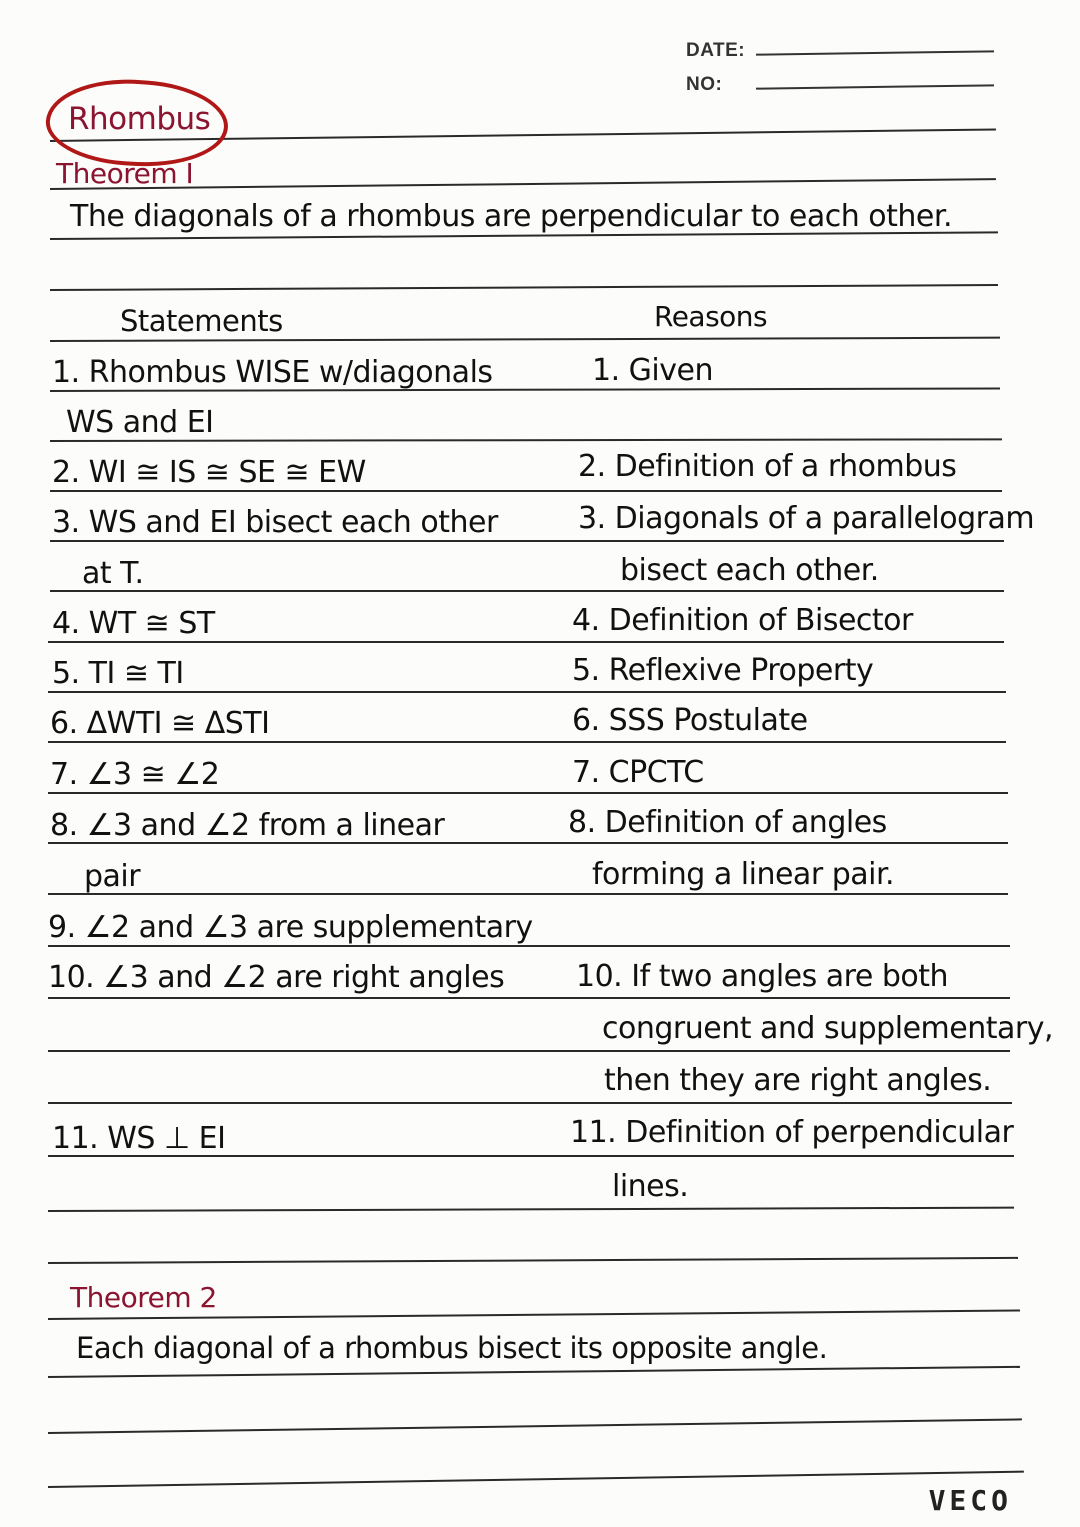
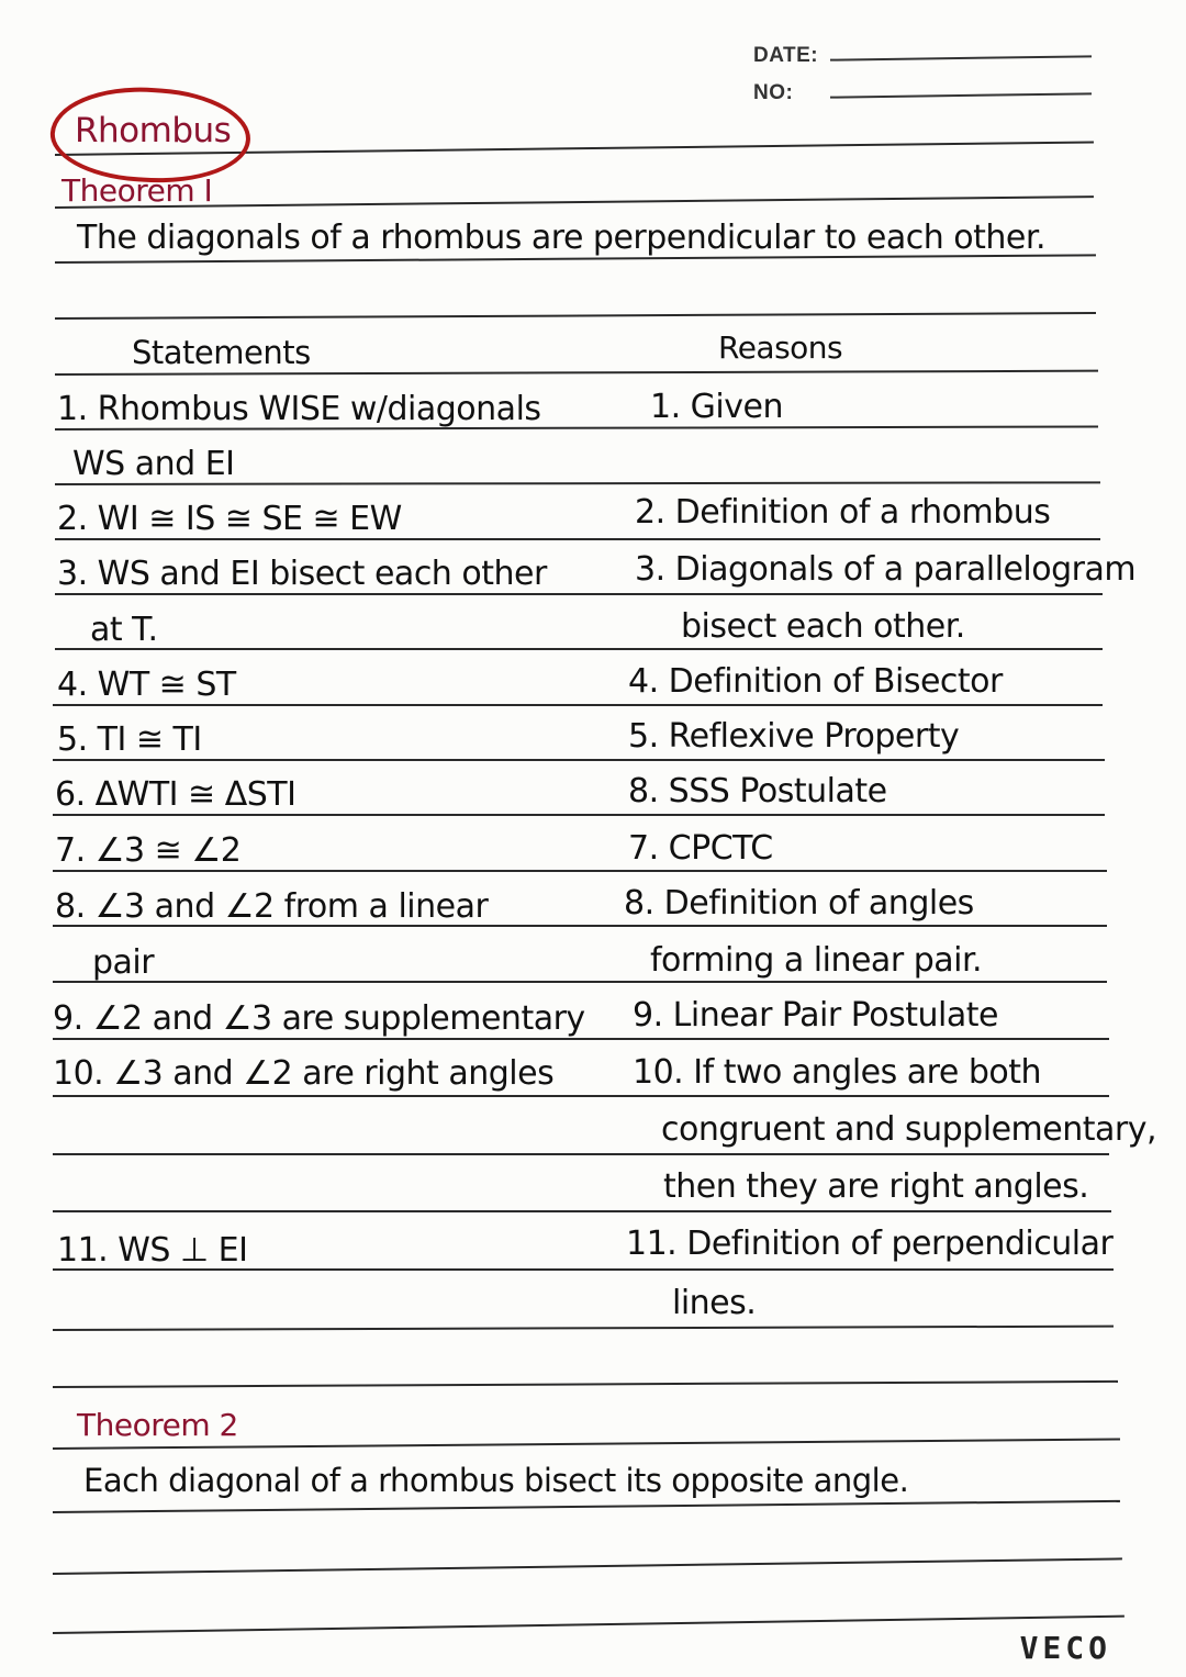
  DATE:
  NO:
  Rhombus
  Theorem I
  The diagonals of a rhombus are perpendicular to each other.
  Statements
  Reasons
  1. Rhombus WISE w/diagonals
  WS and EI
  2. WI ≅ IS ≅ SE ≅ EW
  3. WS and EI bisect each other
  at T.
  4. WT ≅ ST
  5. TI ≅ TI
  6. ΔWTI ≅ ΔSTI
  7. ∠3 ≅ ∠2
  8. ∠3 and ∠2 from a linear
  pair
  9. ∠2 and ∠3 are supplementary
  10. ∠3 and ∠2 are right angles
  11. WS ⊥ EI
  1. Given
  2. Definition of a rhombus
  3. Diagonals of a parallelogram
  bisect each other.
  4. Definition of Bisector
  5. Reflexive Property
- 6. SSS Postulate
+ 8. SSS Postulate
  7. CPCTC
  8. Definition of angles
  forming a linear pair.
+ 9. Linear Pair Postulate
  10. If two angles are both
  congruent and supplementary,
  then they are right angles.
  11. Definition of perpendicular
  lines.
  Theorem 2
  Each diagonal of a rhombus bisect its opposite angle.
  VECO
